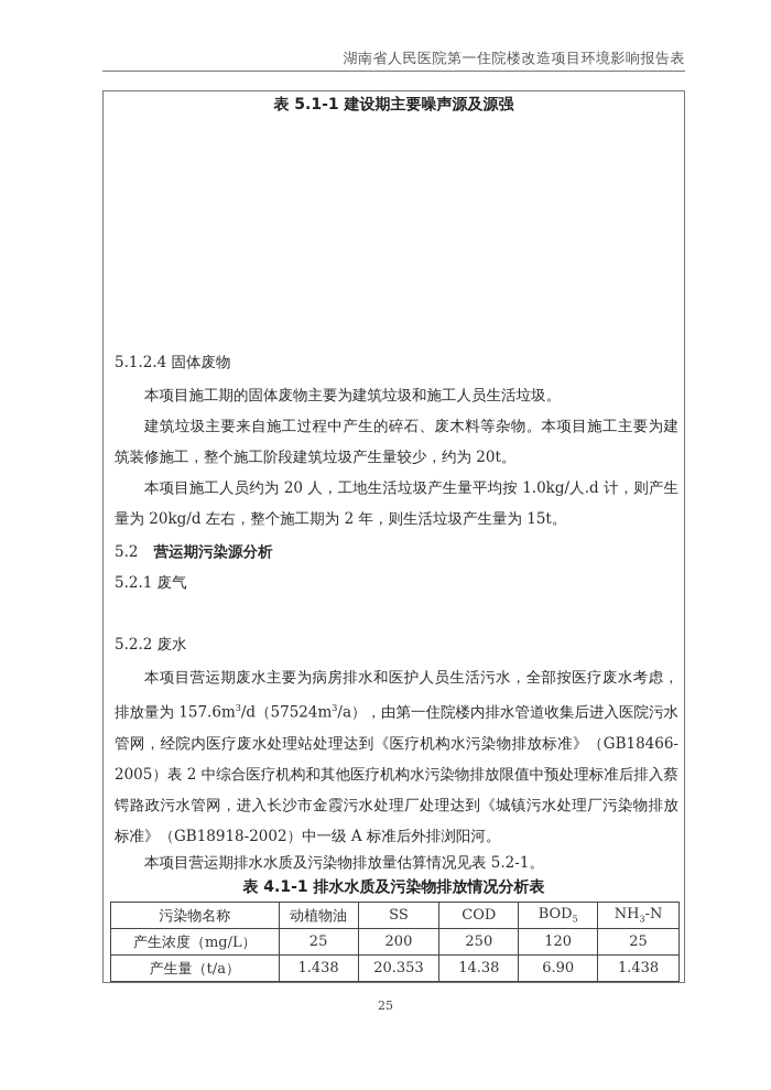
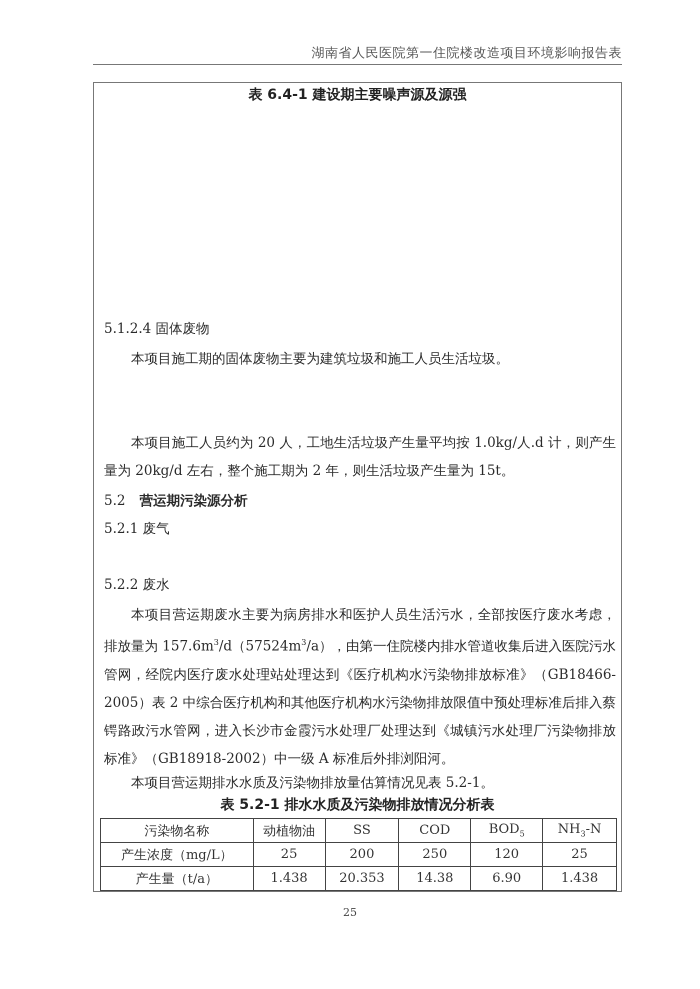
  湖南省人民医院第一住院楼改造项目环境影响报告表
- 表 5.1-1 建设期主要噪声源及源强
+ 表 6.4-1 建设期主要噪声源及源强
  5.1.2.4 固体废物
  本项目施工期的固体废物主要为建筑垃圾和施工人员生活垃圾。
- 建筑垃圾主要来自施工过程中产生的碎石、废木料等杂物。本项目施工主要为建筑装修施工，整个施工阶段建筑垃圾产生量较少，约为 20t。
  本项目施工人员约为 20 人，工地生活垃圾产生量平均按 1.0kg/人.d 计，则产生量为 20kg/d 左右，整个施工期为 2 年，则生活垃圾产生量为 15t。
  5.2 营运期污染源分析
  5.2.1 废气
  5.2.2 废水
  本项目营运期废水主要为病房排水和医护人员生活污水，全部按医疗废水考虑，排放量为 157.6m3/d（57524m3/a），由第一住院楼内排水管道收集后进入医院污水管网，经院内医疗废水处理站处理达到《医疗机构水污染物排放标准》（GB18466-2005）表 2 中综合医疗机构和其他医疗机构水污染物排放限值中预处理标准后排入蔡锷路政污水管网，进入长沙市金霞污水处理厂处理达到《城镇污水处理厂污染物排放标准》（GB18918-2002）中一级 A 标准后外排浏阳河。
  本项目营运期排水水质及污染物排放量估算情况见表 5.2-1。
- 表 4.1-1 排水水质及污染物排放情况分析表
+ 表 5.2-1 排水水质及污染物排放情况分析表
  污染物名称	动植物油	SS	COD	BOD5	NH3-N
  产生浓度（mg/L）	25	200	250	120	25
  产生量（t/a）	1.438	20.353	14.38	6.90	1.438
  25
